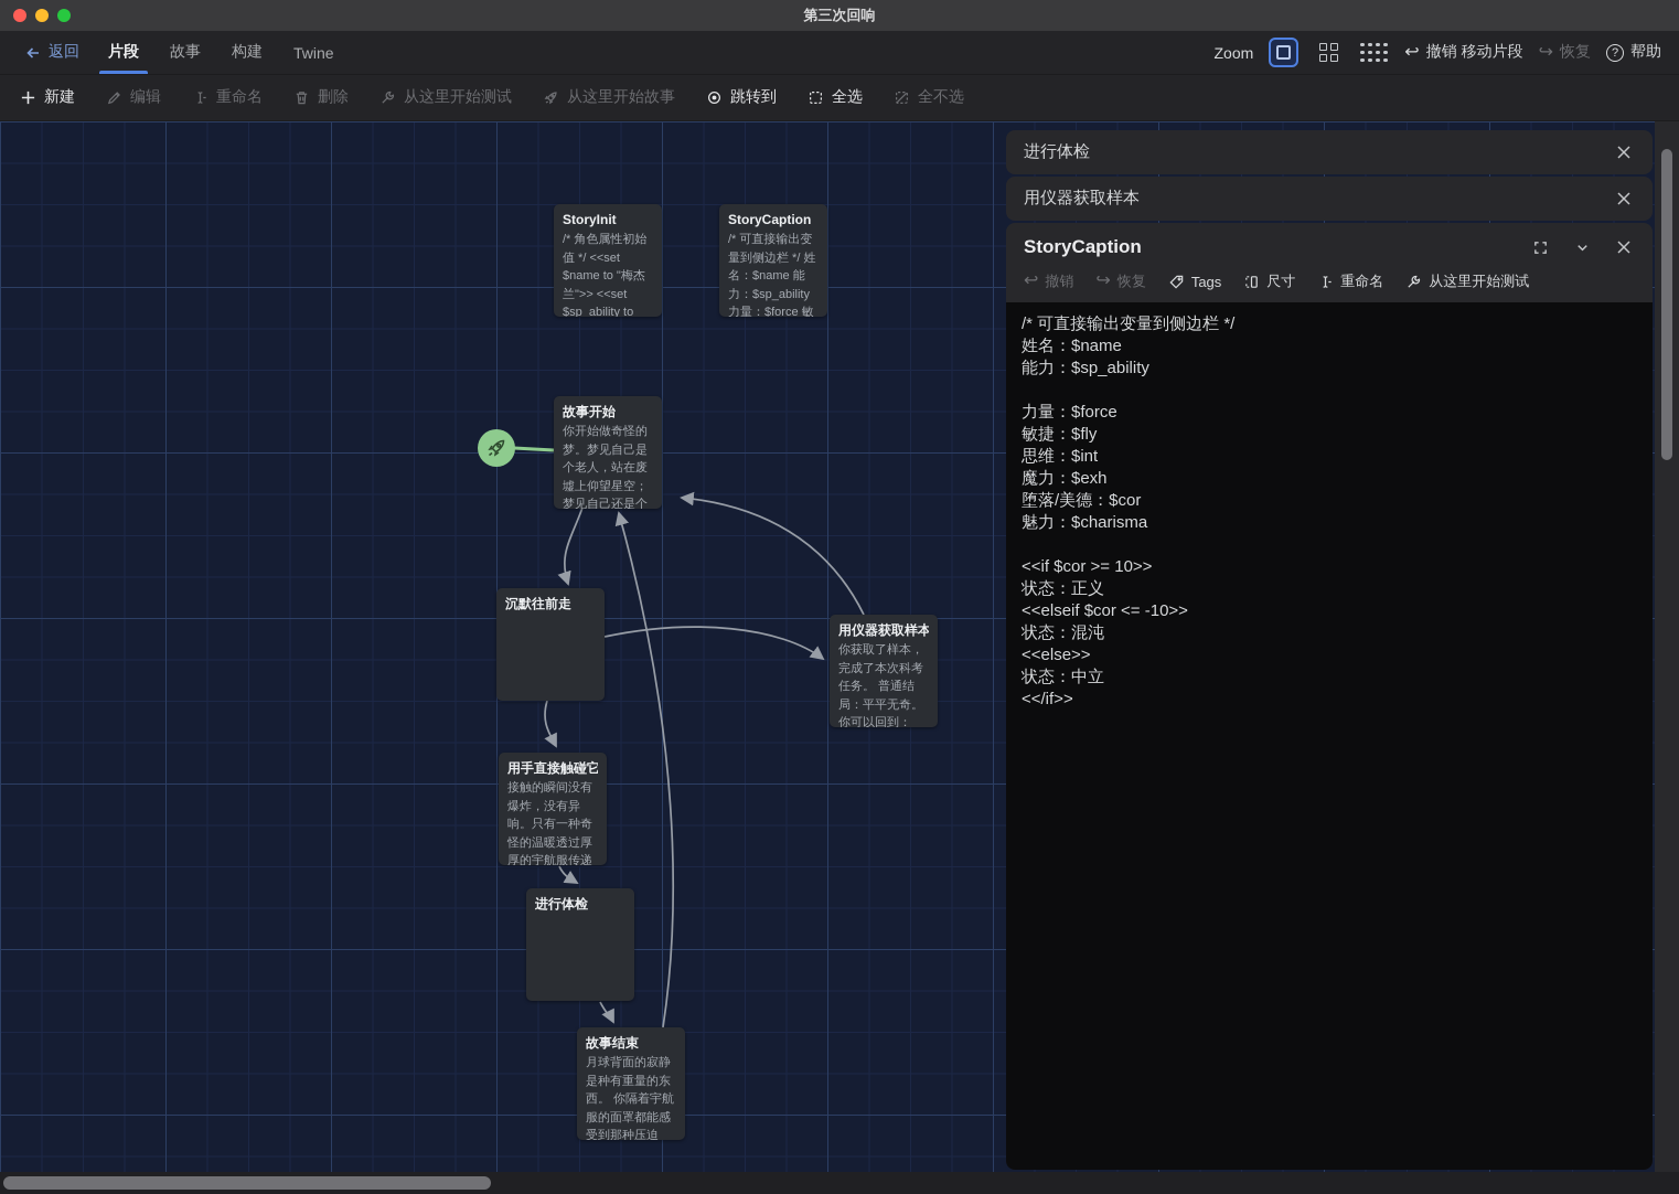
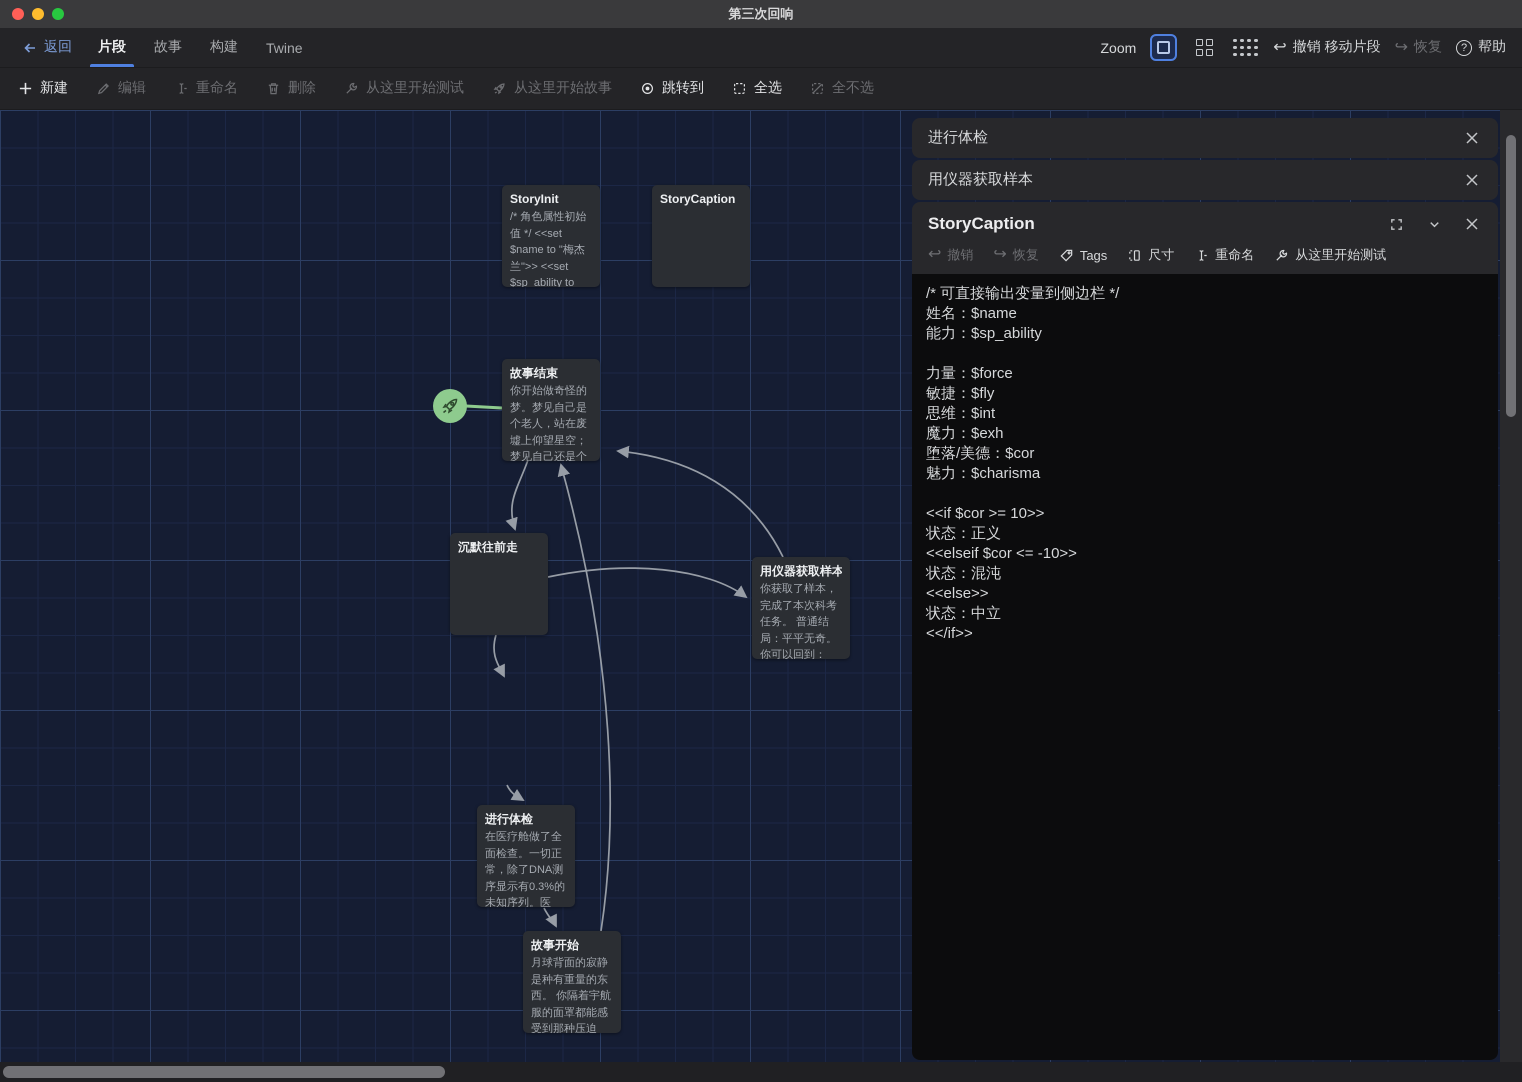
  第三次回响
  返回
  片段
  故事
  构建
  Twine
  Zoom
  ↩
  撤销 移动片段
  ↪
  恢复
  ?
  帮助
  新建
  编辑
  重命名
  删除
  从这里开始测试
  从这里开始故事
  跳转到
  全选
  全不选
  StoryInit
  /* 角色属性初始值 */ <<set $name to "梅杰兰">> <<set $sp_ability to
  StoryCaption
- /* 可直接输出变量到侧边栏 */ 姓名：$name 能力：$sp_ability 力量：$force 敏
- 故事开始
+ 故事结束
  你开始做奇怪的梦。梦见自己是个老人，站在废墟上仰望星空；梦见自己还是个
  沉默往前走
- 用手直接触碰它
- 接触的瞬间没有爆炸，没有异响。只有一种奇怪的温暖透过厚厚的宇航服传递
  进行体检
+ 在医疗舱做了全面检查。一切正常，除了DNA测序显示有0.3%的未知序列。医
- 故事结束
+ 故事开始
  月球背面的寂静是种有重量的东西。 你隔着宇航服的面罩都能感受到那种压迫
  用仪器获取样本
  你获取了样本，完成了本次科考任务。 普通结局：平平无奇。你可以回到：
  进行体检
  用仪器获取样本
  StoryCaption
  ↩
  撤销
  ↪
  恢复
  Tags
  尺寸
  重命名
  从这里开始测试
  /* 可直接输出变量到侧边栏 */
  姓名：$name
  能力：$sp_ability
  力量：$force
  敏捷：$fly
  思维：$int
  魔力：$exh
  堕落/美德：$cor
  魅力：$charisma
  <<if $cor >= 10>>
  状态：正义
  <<elseif $cor <= -10>>
  状态：混沌
  <<else>>
  状态：中立
  <</if>>
